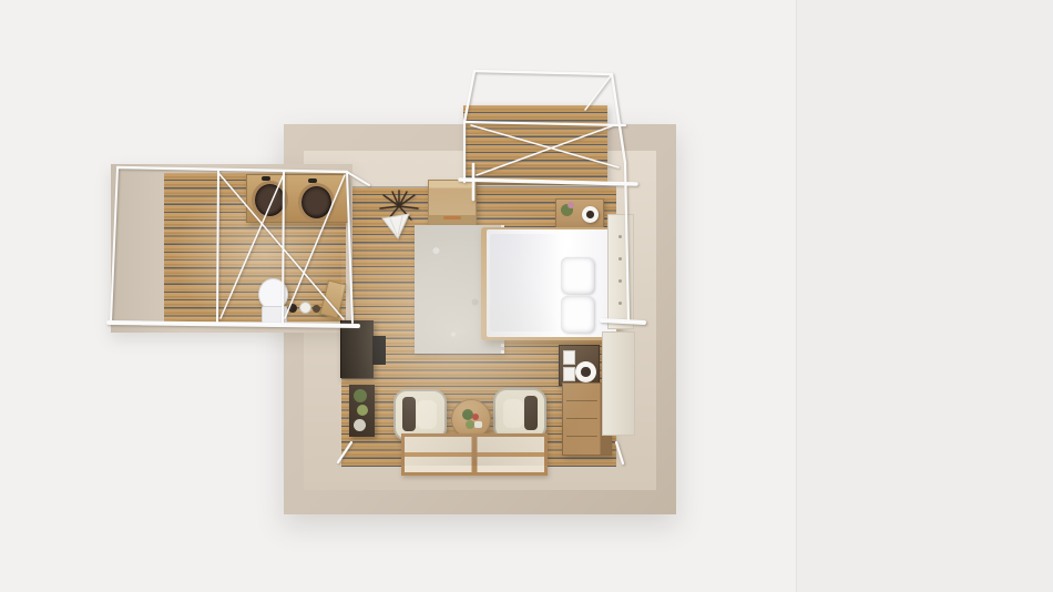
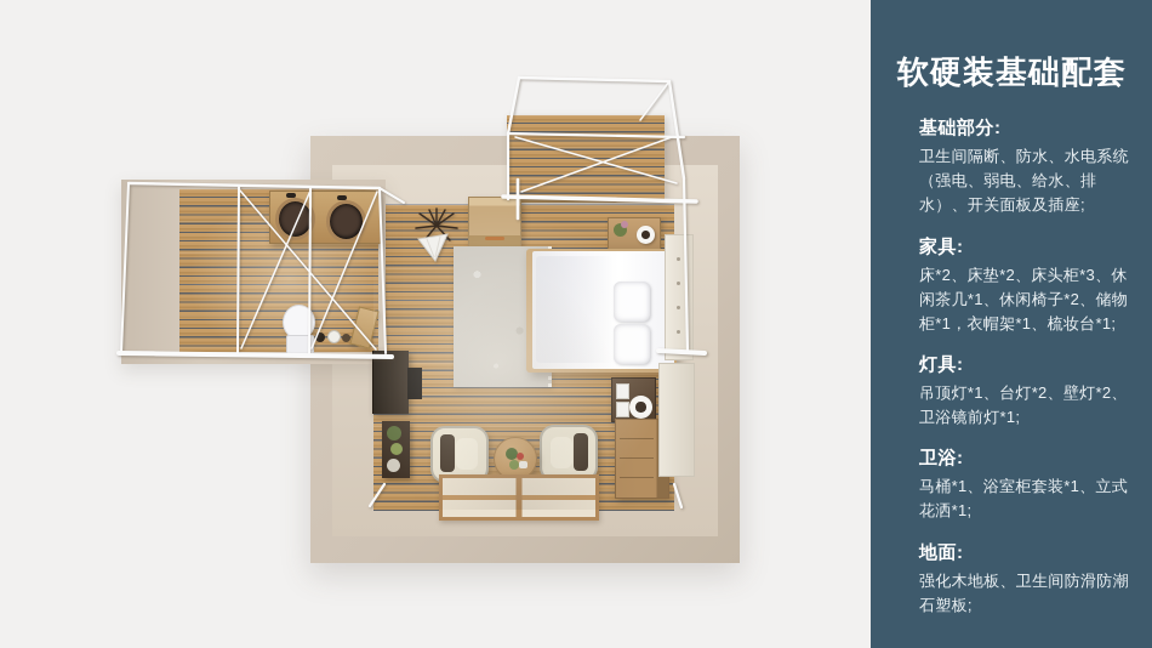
+ 软硬装基础配套
+ 基础部分:
+ 卫生间隔断、防水、水电系统（强电、弱电、给水、排水）、开关面板及插座;
+ 家具:
+ 床*2、床垫*2、床头柜*3、休闲茶几*1、休闲椅子*2、储物柜*1，衣帽架*1、梳妆台*1;
+ 灯具:
+ 吊顶灯*1、台灯*2、壁灯*2、卫浴镜前灯*1;
+ 卫浴:
+ 马桶*1、浴室柜套装*1、立式花洒*1;
+ 地面:
+ 强化木地板、卫生间防滑防潮石塑板;
